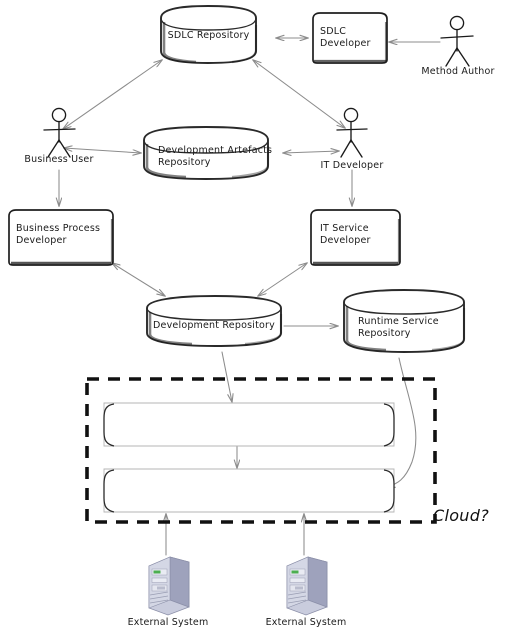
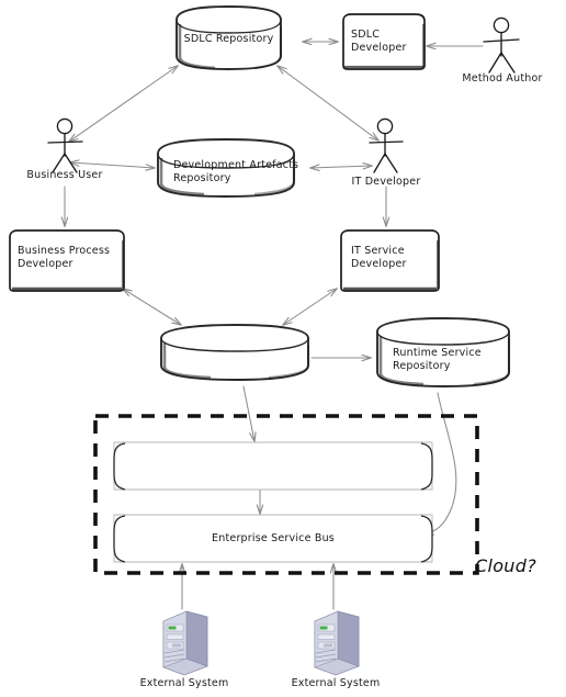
  SDLC Repository
  SDLC
  Developer
  Method Author
  Business User
  IT Developer
  Development Artefacts
  Repository
  Business Process
  Developer
  IT Service
  Developer
- Development Repository
  Runtime Service
  Repository
+ Enterprise Service Bus
  Cloud?
  External System
  External System
